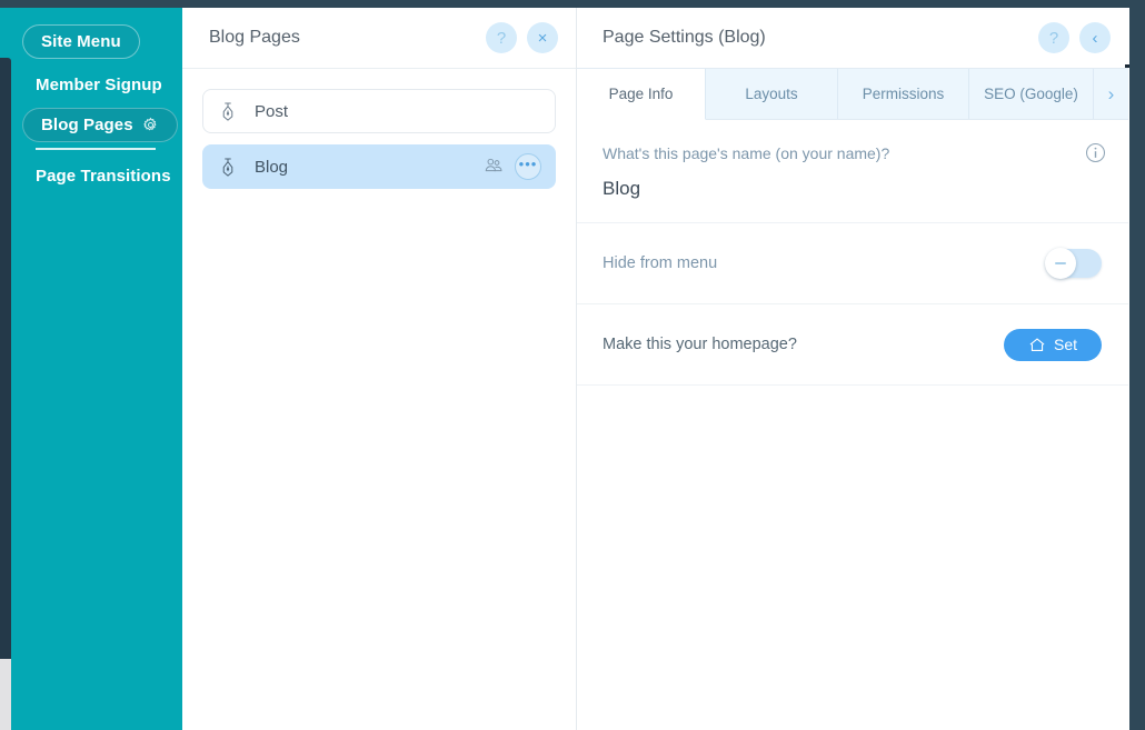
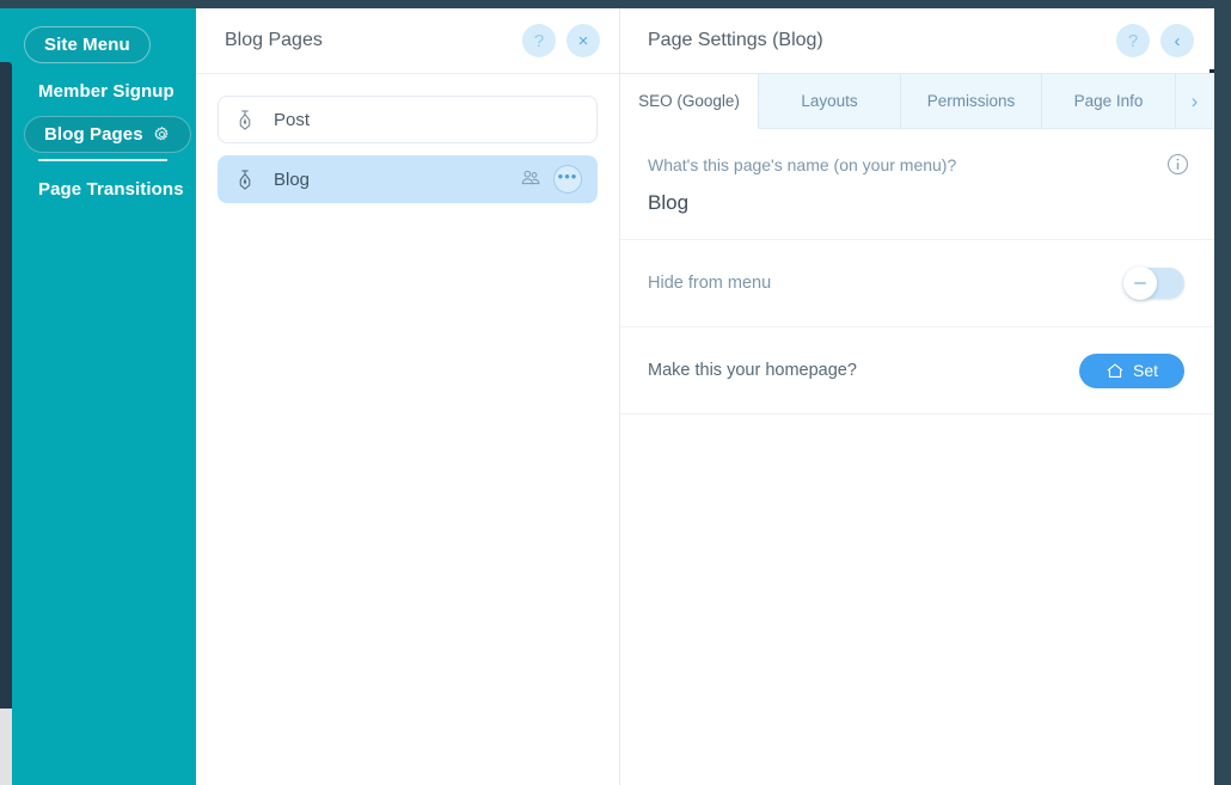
  Site Menu
  Member Signup
  Blog Pages
  Page Transitions
  Blog Pages
  ?
  ×
  Post
  Blog
  •••
  Page Settings (Blog)
  ?
  ‹
- Page Info
+ SEO (Google)
  Layouts
  Permissions
- SEO (Google)
+ Page Info
  ›
- What's this page's name (on your name)?
+ What's this page's name (on your menu)?
  Blog
  Hide from menu
  Make this your homepage?
  Set
